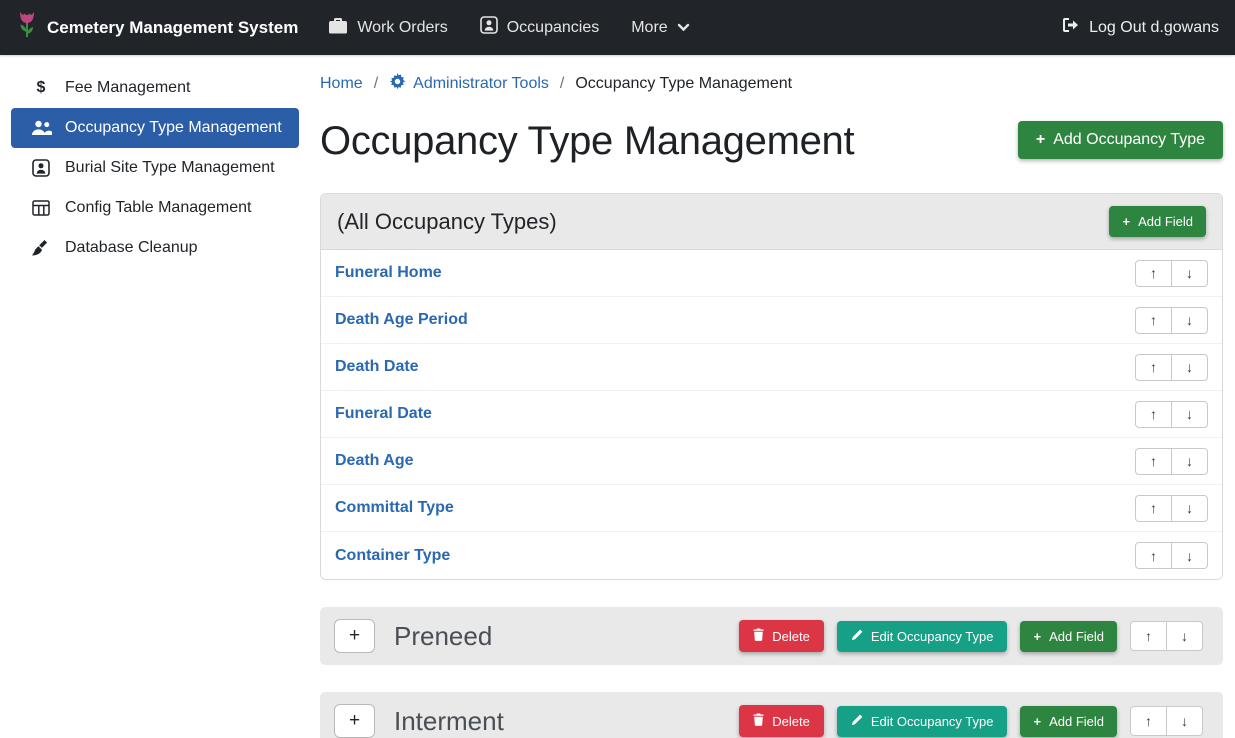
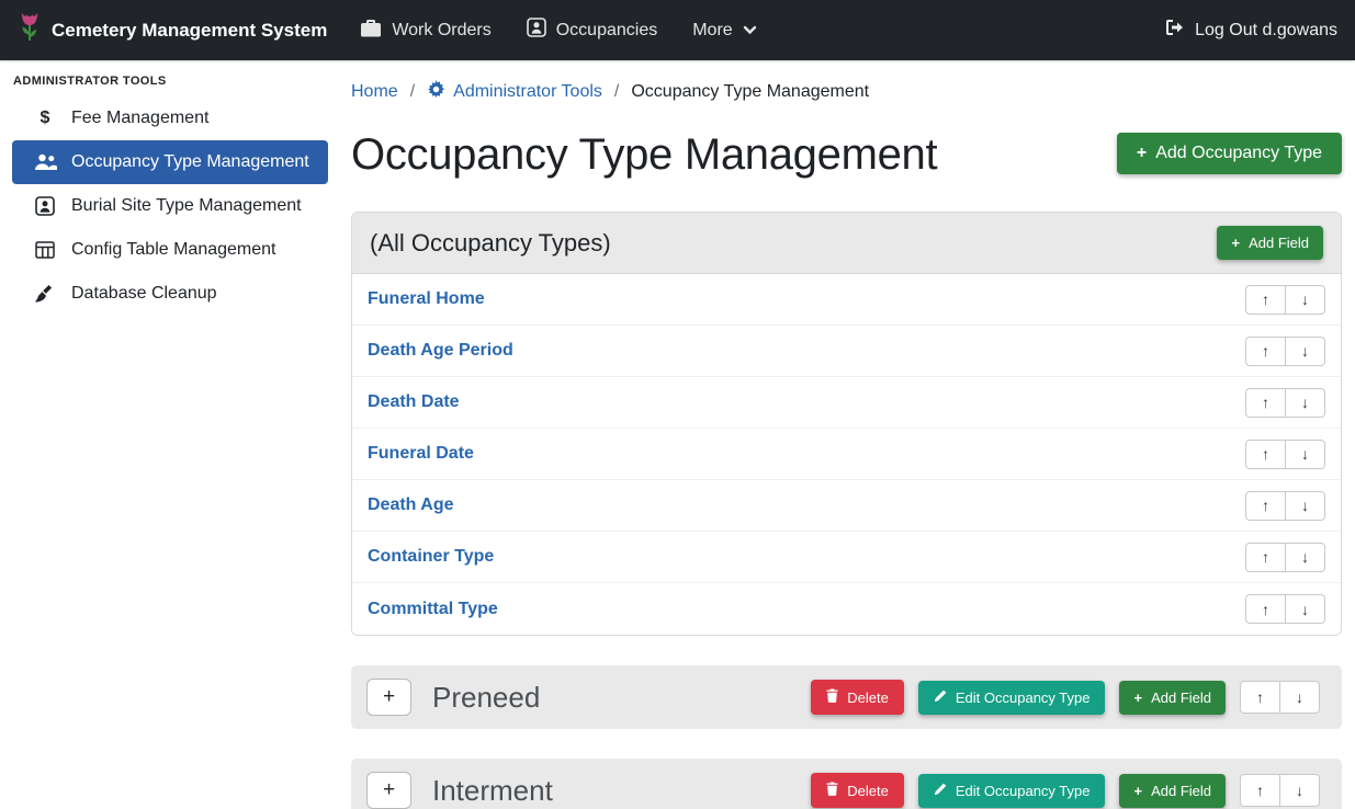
  Cemetery Management System
  Work Orders
  Occupancies
  More
  Log Out d.gowans
+ ADMINISTRATOR TOOLS
  $
  Fee Management
  Occupancy Type Management
  Burial Site Type Management
  Config Table Management
  Database Cleanup
  Home
  /
  Administrator Tools
  /
  Occupancy Type Management
  Occupancy Type Management
  +
  Add Occupancy Type
  (All Occupancy Types)
  +
  Add Field
  Funeral Home
  ↑
  ↓
  Death Age Period
  ↑
  ↓
  Death Date
  ↑
  ↓
  Funeral Date
  ↑
  ↓
  Death Age
  ↑
  ↓
- Committal Type
+ Container Type
  ↑
  ↓
- Container Type
+ Committal Type
  ↑
  ↓
  +
  Preneed
  Delete
  Edit Occupancy Type
  +
  Add Field
  ↑
  ↓
  +
  Interment
  Delete
  Edit Occupancy Type
  +
  Add Field
  ↑
  ↓
